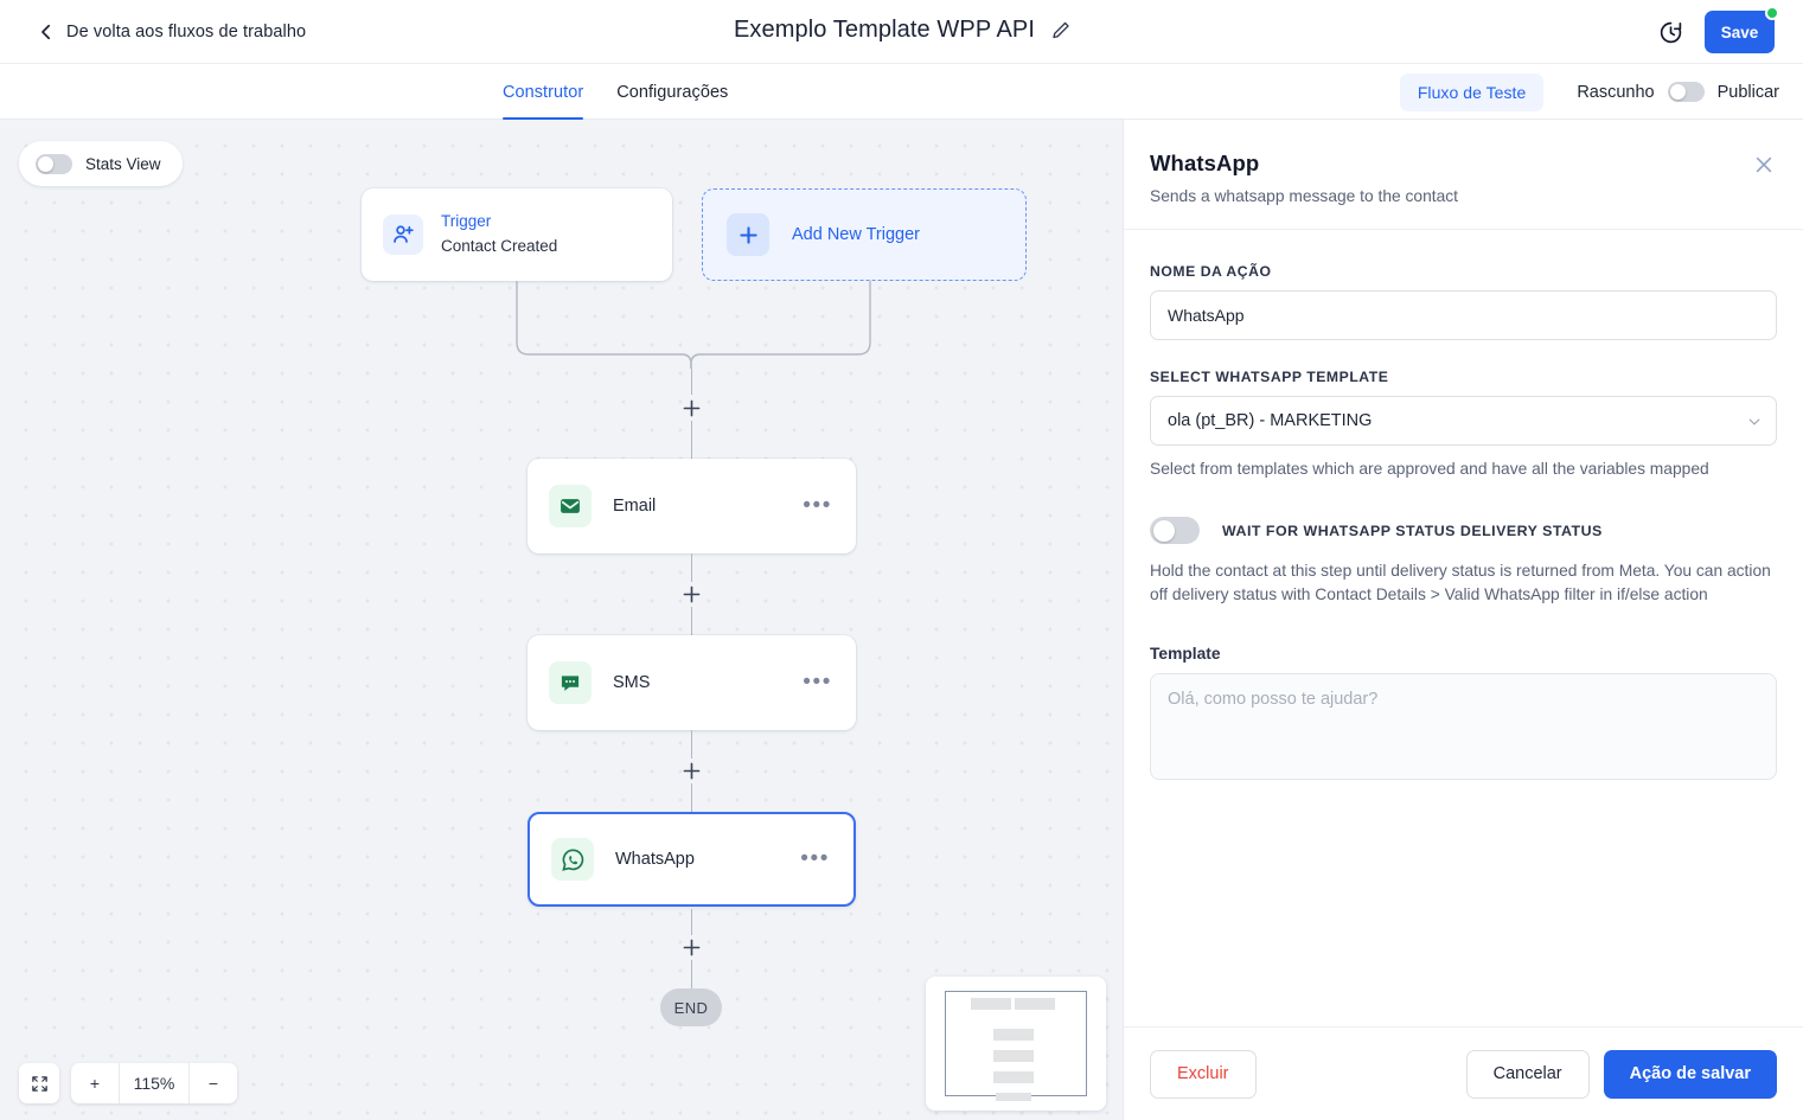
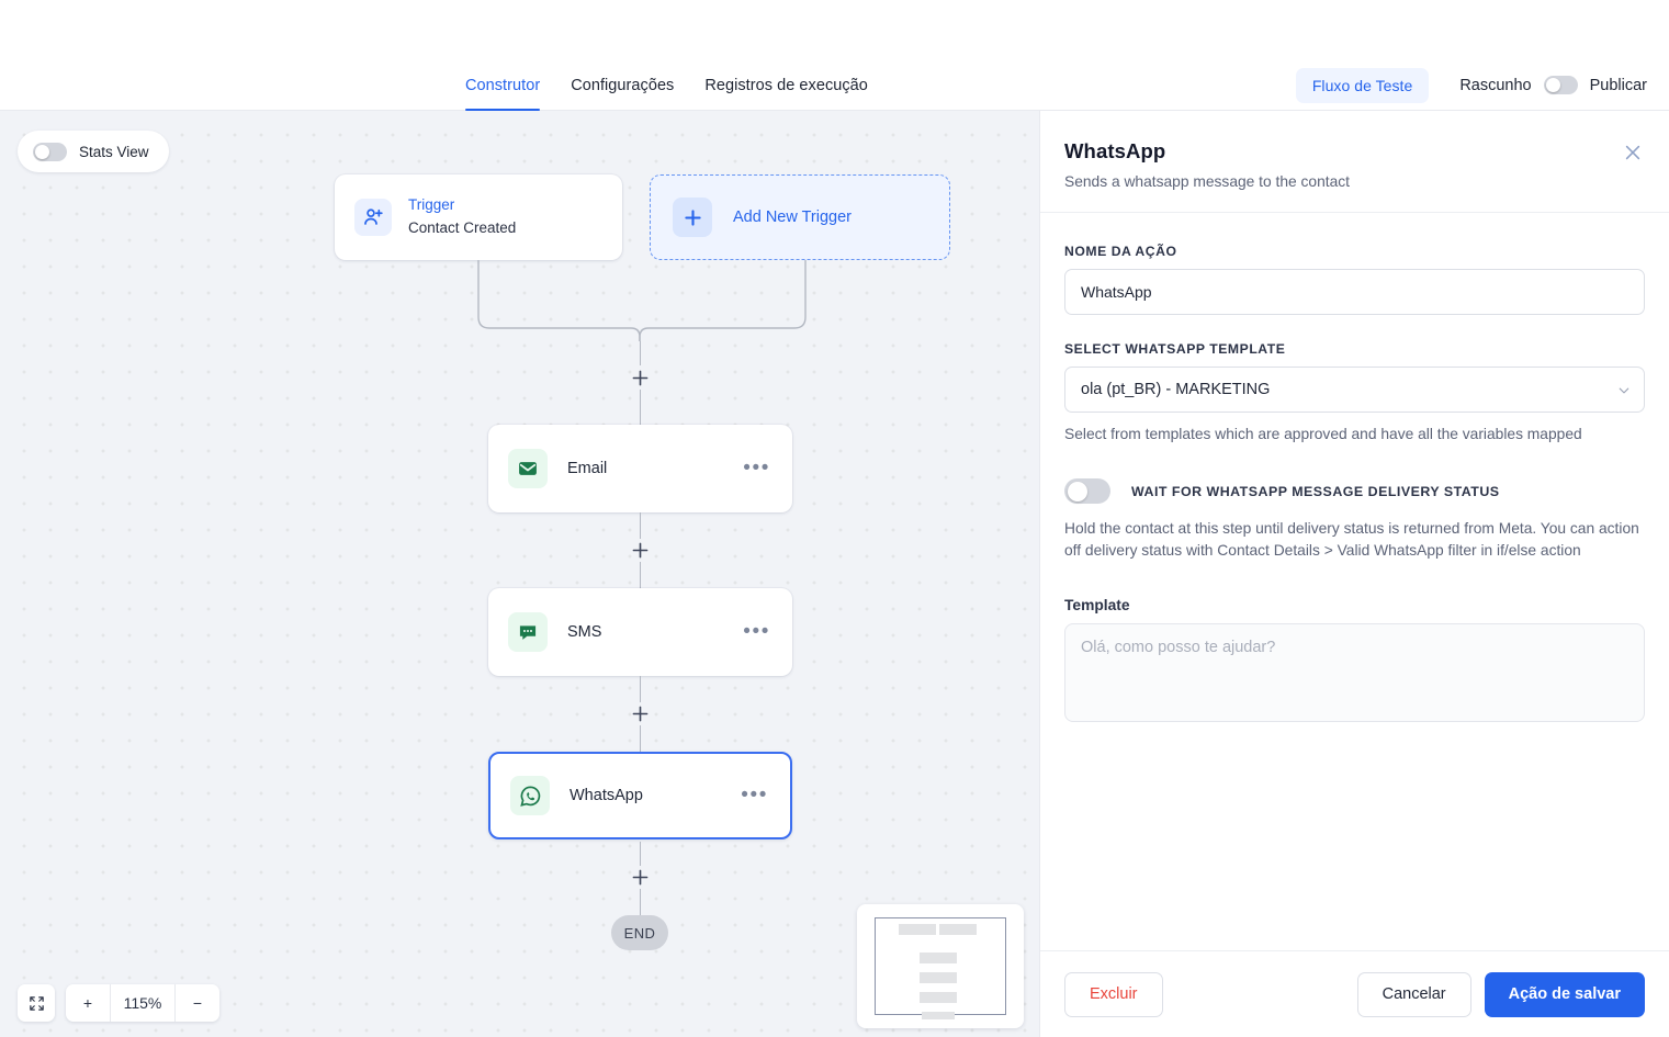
- De volta aos fluxos de trabalho
- Exemplo Template WPP API
- Save
  Construtor
  Configurações
+ Registros de execução
  Fluxo de Teste
  Rascunho
  Publicar
  Stats View
  Trigger
  Contact Created
  Add New Trigger
  Email
  •••
  SMS
  •••
  WhatsApp
  •••
  END
  +
  115%
  −
  WhatsApp
  Sends a whatsapp message to the contact
  NOME DA AÇÃO
  WhatsApp
  SELECT WHATSAPP TEMPLATE
  ola (pt_BR) - MARKETING
  Select from templates which are approved and have all the variables mapped
- WAIT FOR WHATSAPP STATUS DELIVERY STATUS
+ WAIT FOR WHATSAPP MESSAGE DELIVERY STATUS
  Hold the contact at this step until delivery status is returned from Meta. You can action off delivery status with Contact Details > Valid WhatsApp filter in if/else action
  Template
  Olá, como posso te ajudar?
  Excluir
  Cancelar
  Ação de salvar
